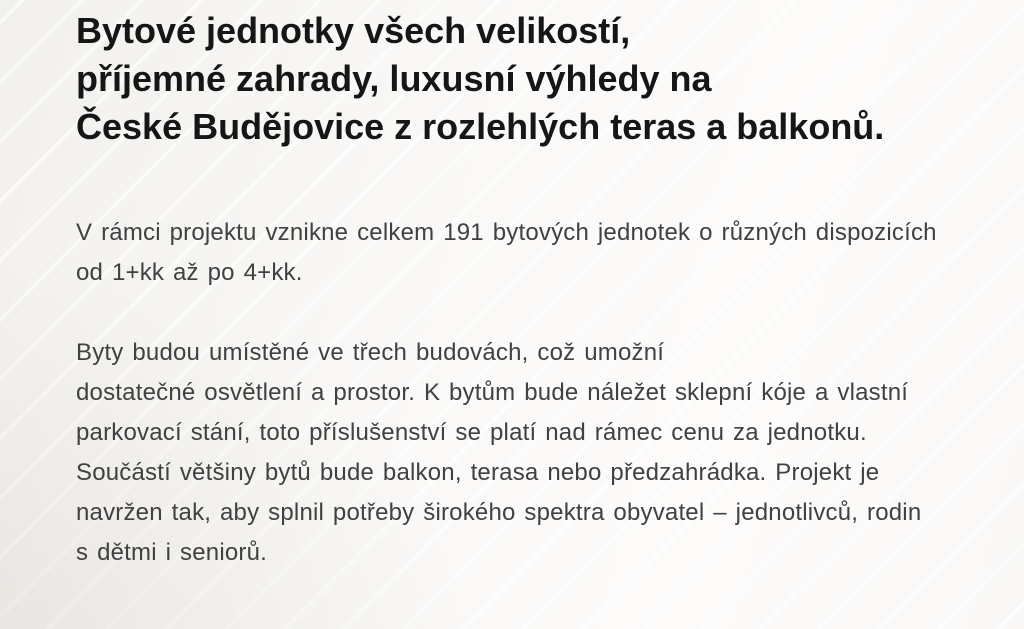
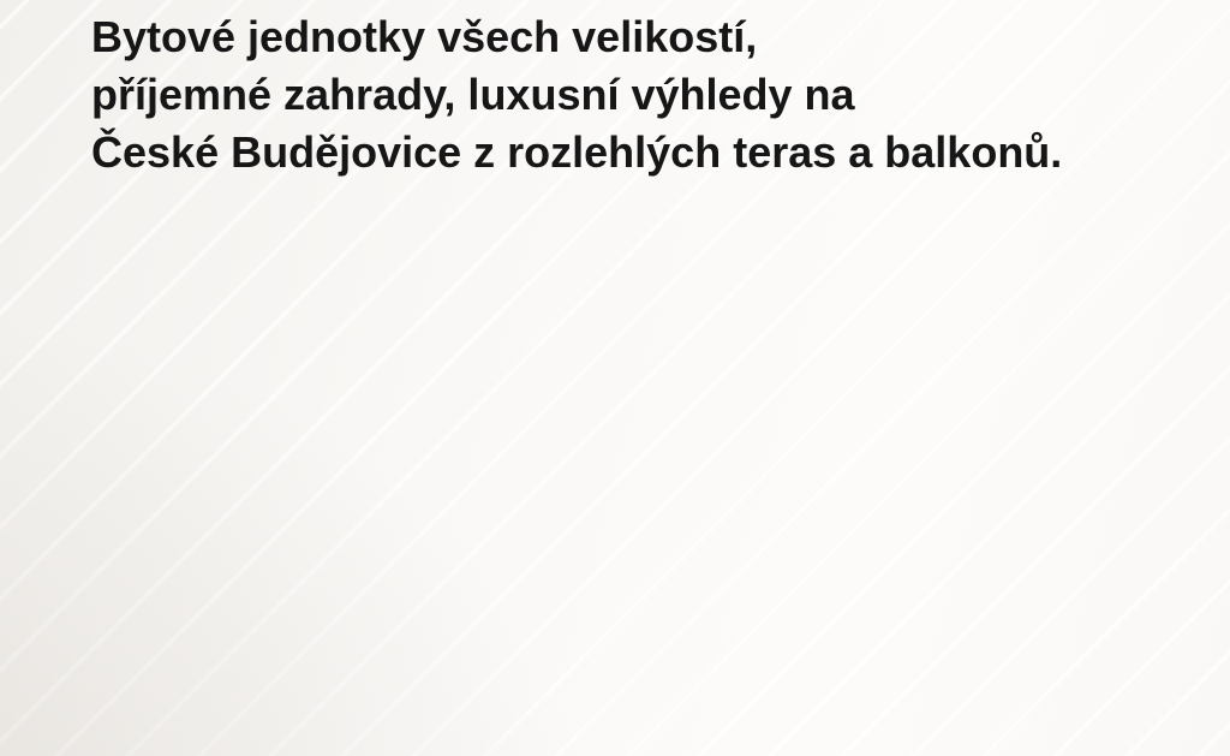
  Bytové jednotky všech velikostí,
  příjemné zahrady, luxusní výhledy na
  České Budějovice z rozlehlých teras a balkonů.
- V rámci projektu vznikne celkem 191 bytových jednotek o různých dispozicích
- od 1+kk až po 4+kk.
- Byty budou umístěné ve třech budovách, což umožní
- dostatečné osvětlení a prostor. K bytům bude náležet sklepní kóje a vlastní
- parkovací stání, toto příslušenství se platí nad rámec cenu za jednotku.
- Součástí většiny bytů bude balkon, terasa nebo předzahrádka. Projekt je
- navržen tak, aby splnil potřeby širokého spektra obyvatel – jednotlivců, rodin
- s dětmi i seniorů.
